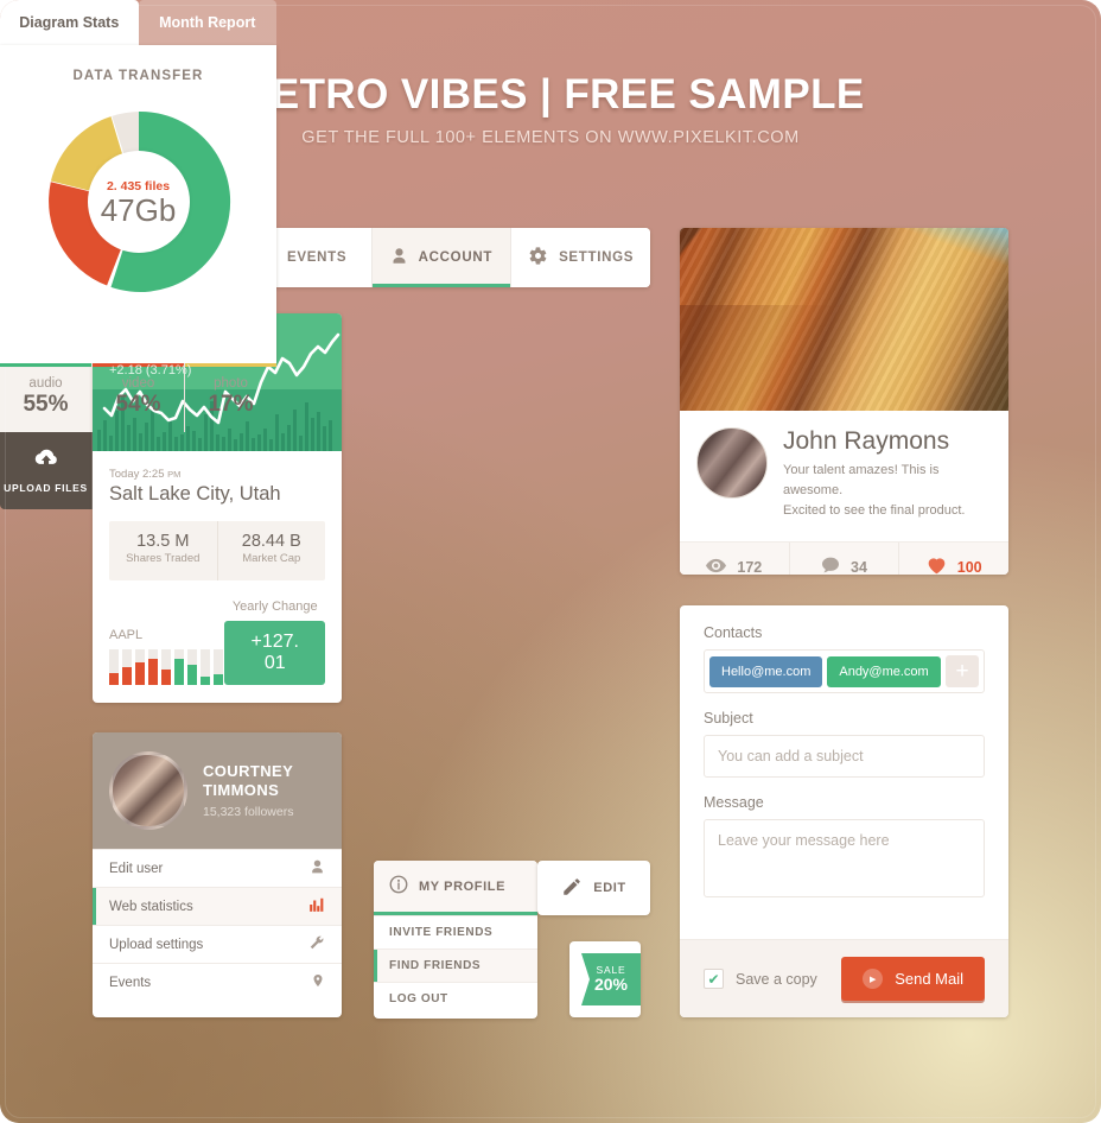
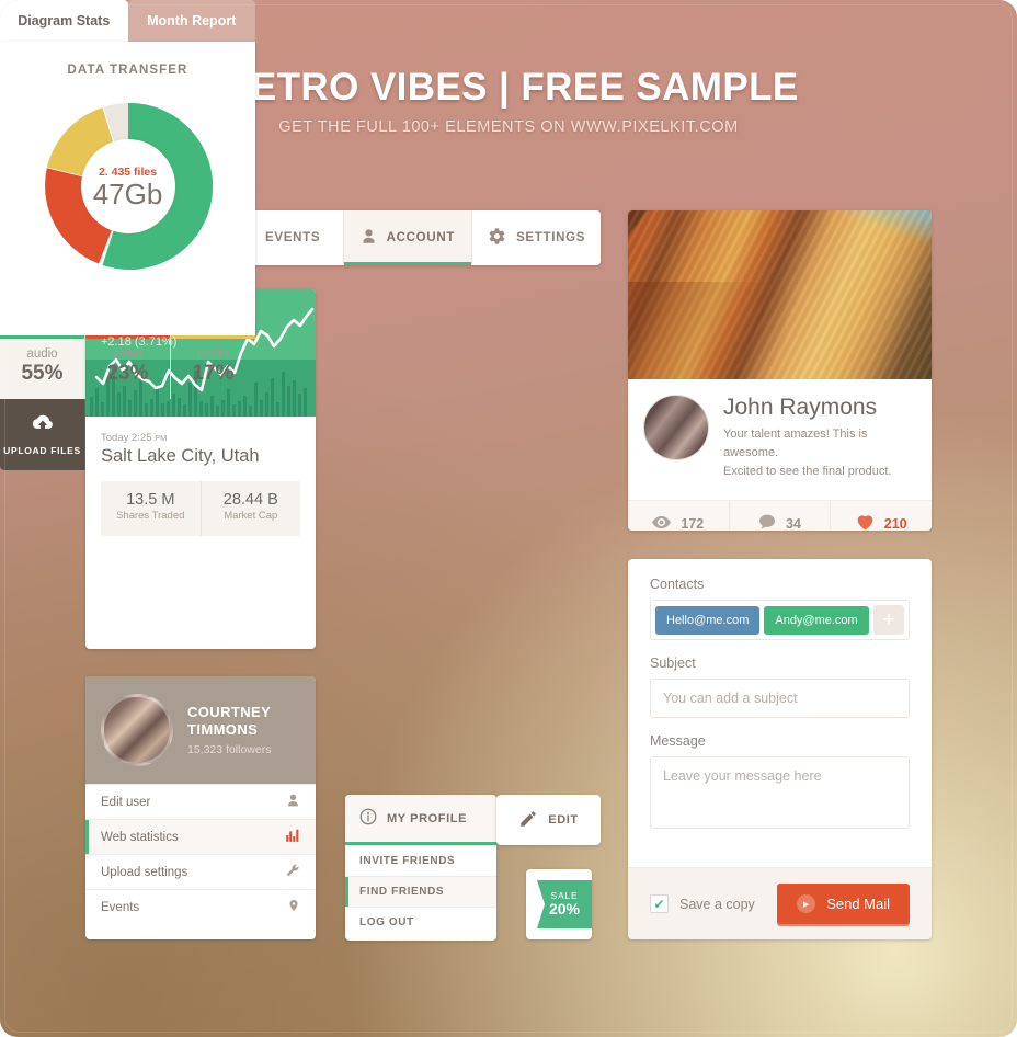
  ETRO VIBES | FREE SAMPLE
  GET THE FULL 100+ ELEMENTS ON WWW.PIXELKIT.COM
  EVENTS
  ACCOUNT
  SETTINGS
  +2.18 (3.71%)
  Today 2:25 PM
  Salt Lake City, Utah
  13.5 M
  Shares Traded
  28.44 B
  Market Cap
- AAPL
- Yearly Change
- +127. 01
  COURTNEY
  TIMMONS
  15,323 followers
  Edit user
  Web statistics
  Upload settings
  Events
  Diagram Stats
  Month Report
  DATA TRANSFER
  2. 435 files
  47Gb
  audio
  55%
  video
- 54%
+ 23%
  photo
  17%
  UPLOAD FILES
  MY PROFILE
  INVITE FRIENDS
  FIND FRIENDS
  LOG OUT
  EDIT
  SALE
  20%
  John Raymons
  Your talent amazes! This is awesome.
  Excited to see the final product.
  172
  34
- 100
+ 210
  Contacts
  Hello@me.com
  Andy@me.com
  +
  Subject
  You can add a subject
  Message
  Leave your message here
  ✔
  Save a copy
  Send Mail
